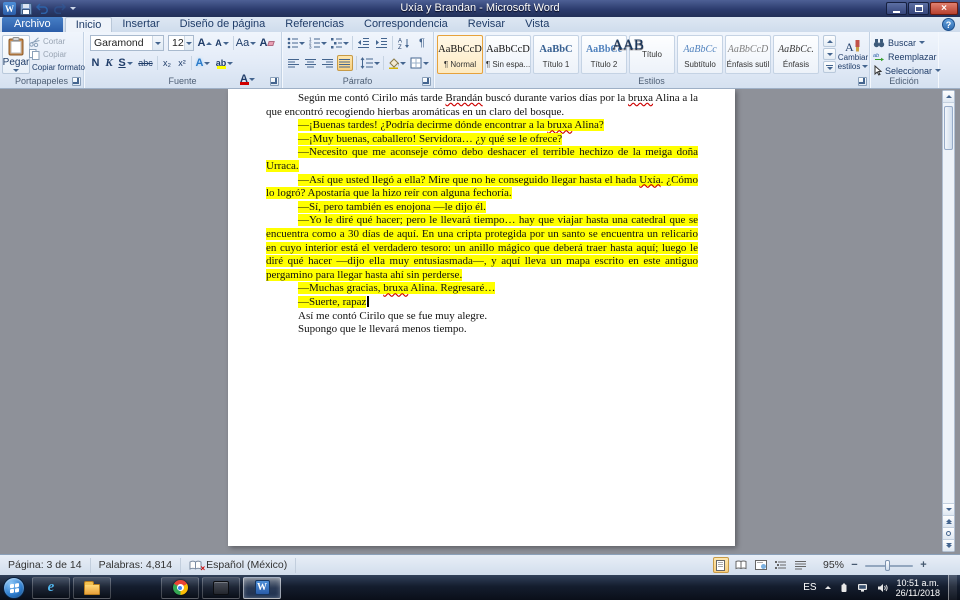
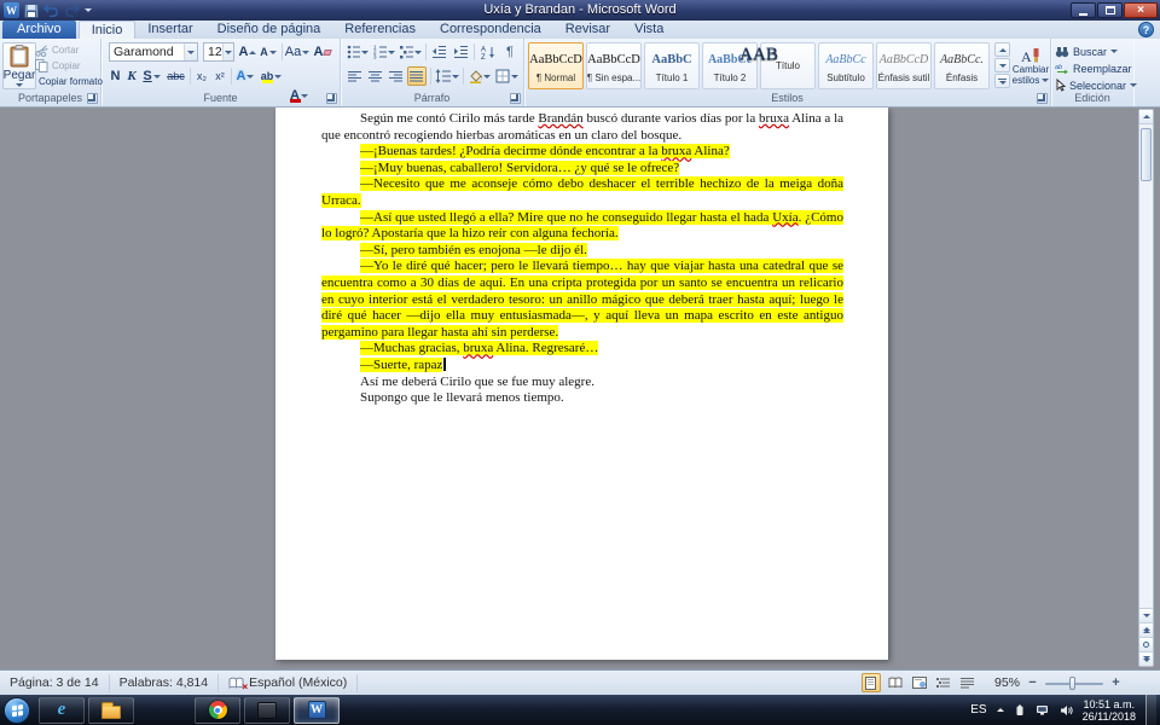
  W
  Uxía y Brandan - Microsoft Word
  ×
  Archivo
  Inicio
  Insertar
  Diseño de página
  Referencias
  Correspondencia
  Revisar
  Vista
  ?
  Pegar
  Cortar
  Copiar
  Copiar formato
  Portapapeles
  Garamond
  12
  A
  A
  Aa
  A
  N
  K
  S
  abc
  x₂
  x²
  A
  ab
  A
  Fuente
  ¶
  Párrafo
  AaBbCcD
  ¶ Normal
  AaBbCcD
  ¶ Sin espa...
  AaBbC
  Título 1
  AaBbCc
  Título 2
  AAB
  Título
  AaBbCc
  Subtítulo
  AaBbCcD
  Énfasis sutil
  AaBbCc.
  Énfasis
  A
  Cambiar
  estilos
  Estilos
  Buscar
  Reemplazar
  Seleccionar
  Edición
  Según me contó Cirilo más tarde Brandán buscó durante varios días por la bruxa Alina a la que encontró recogiendo hierbas aromáticas en un claro del bosque.
  —¡Buenas tardes! ¿Podría decirme dónde encontrar a la bruxa Alina?
  —¡Muy buenas, caballero! Servidora… ¿y qué se le ofrece?
  —Necesito que me aconseje cómo debo deshacer el terrible hechizo de la meiga doña Urraca.
  —Así que usted llegó a ella? Mire que no he conseguido llegar hasta el hada Uxía. ¿Cómo lo logró? Apostaría que la hizo reír con alguna fechoría.
  —Sí, pero también es enojona —le dijo él.
  —Yo le diré qué hacer; pero le llevará tiempo… hay que viajar hasta una catedral que se encuentra como a 30 días de aquí. En una cripta protegida por un santo se encuentra un relicario en cuyo interior está el verdadero tesoro: un anillo mágico que deberá traer hasta aquí; luego le diré qué hacer —dijo ella muy entusiasmada—, y aquí lleva un mapa escrito en este antiguo pergamino para llegar hasta ahí sin perderse.
  —Muchas gracias, bruxa Alina. Regresaré…
  —Suerte, rapaz
- Así me contó Cirilo que se fue muy alegre.
+ Así me deberá Cirilo que se fue muy alegre.
  Supongo que le llevará menos tiempo.
  Página: 3 de 14
  Palabras: 4,814
  ×
  Español (México)
  95%
  −
  +
  e
  W
  ES
  10:51 a.m.
  26/11/2018
